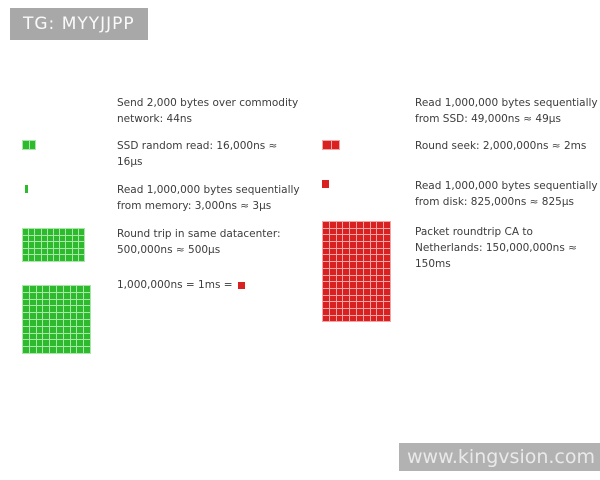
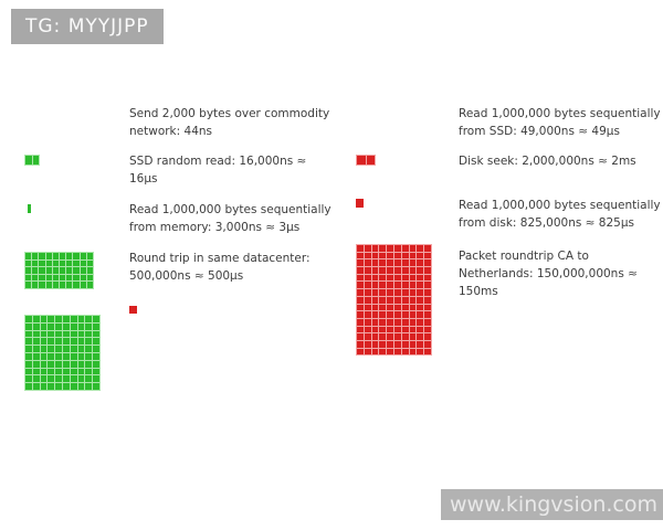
  TG: MYYJJPP
  Send 2,000 bytes over commodity
  network: 44ns
  SSD random read: 16,000ns ≈
  16μs
  Read 1,000,000 bytes sequentially
  from memory: 3,000ns ≈ 3μs
  Round trip in same datacenter:
  500,000ns ≈ 500μs
- 1,000,000ns = 1ms =
  Read 1,000,000 bytes sequentially
  from SSD: 49,000ns ≈ 49μs
- Round seek: 2,000,000ns ≈ 2ms
+ Disk seek: 2,000,000ns ≈ 2ms
  Read 1,000,000 bytes sequentially
  from disk: 825,000ns ≈ 825μs
  Packet roundtrip CA to
  Netherlands: 150,000,000ns ≈
  150ms
  www.kingvsion.com
